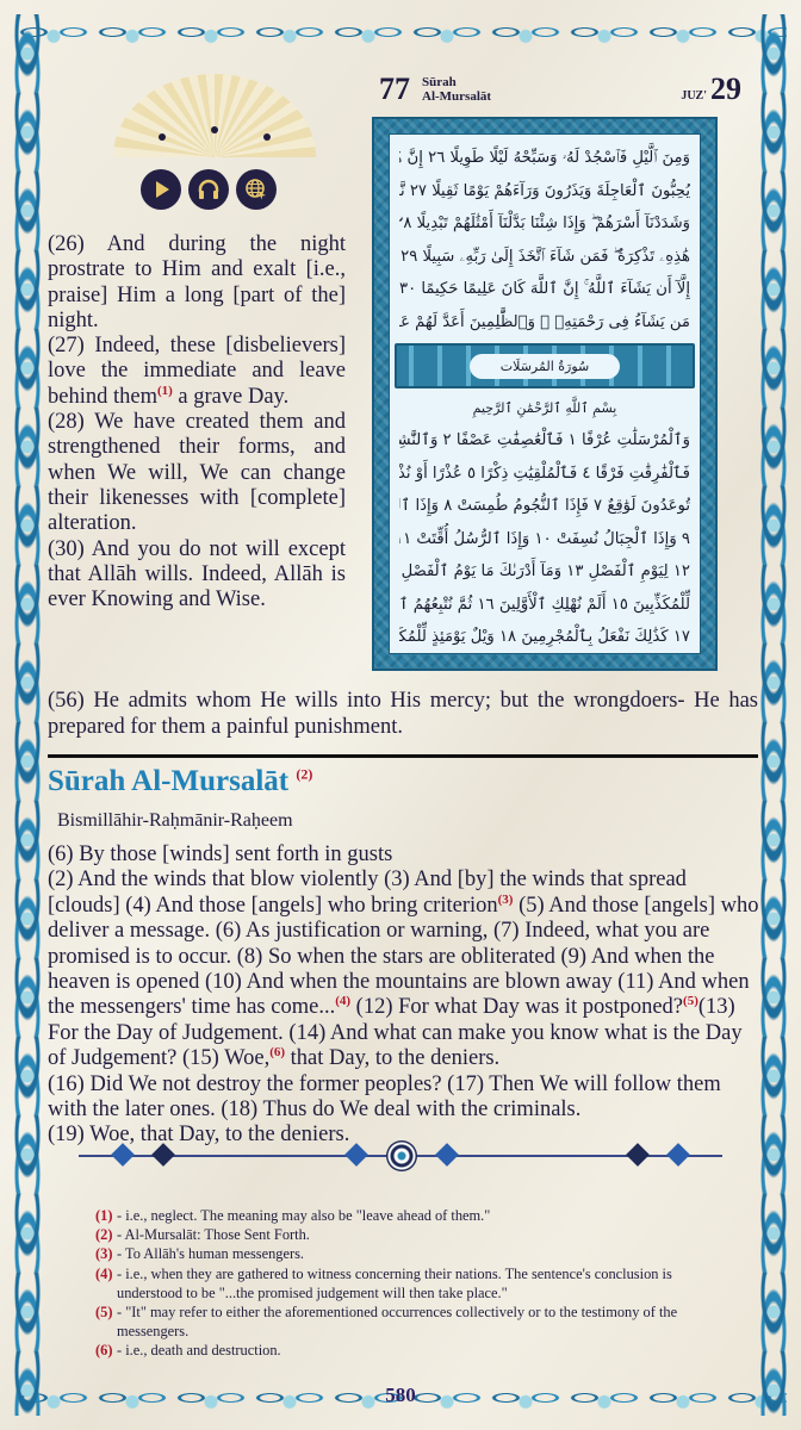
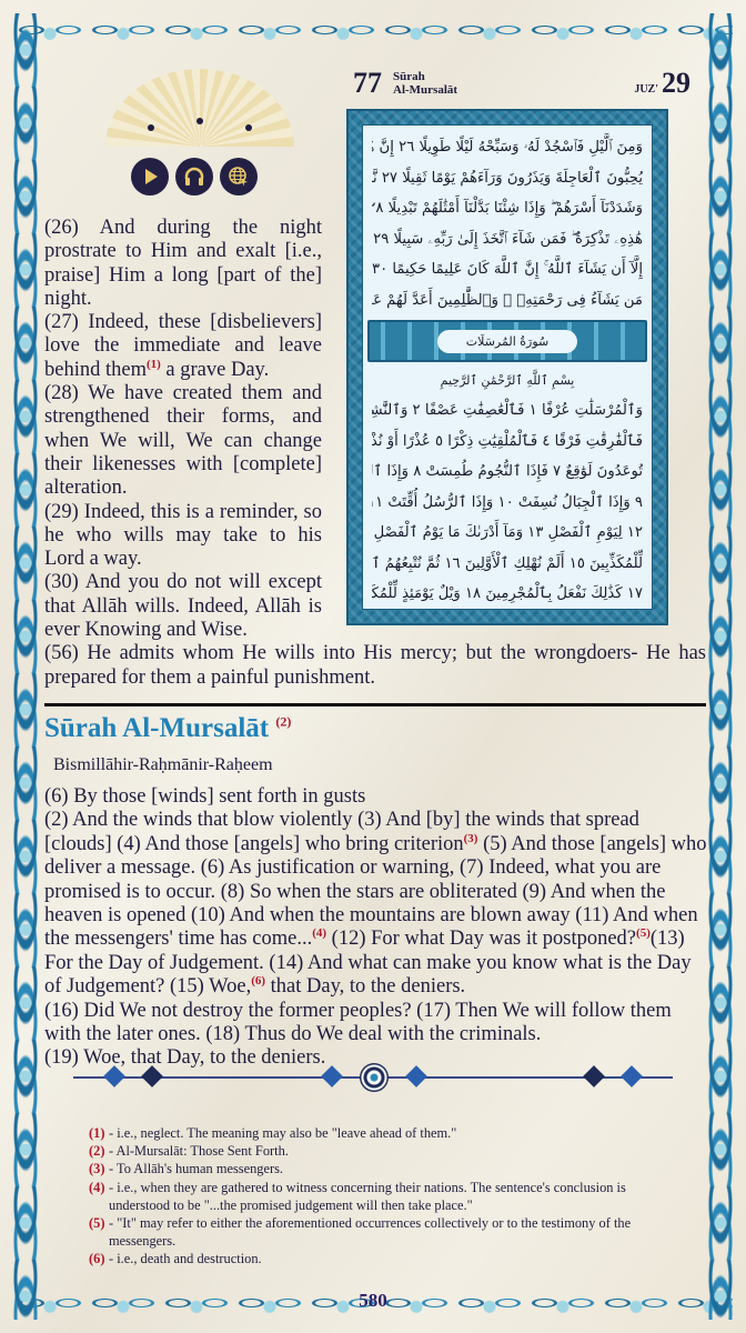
  77
  Sūrah
  Al-Mursalāt
  JUZ'
  29
  (26) And during the night prostrate to Him and exalt [i.e., praise] Him a long [part of the] night.
  (27) Indeed, these [disbelievers] love the immediate and leave behind them(1) a grave Day.
  (28) We have created them and strengthened their forms, and when We will, We can change their likenesses with [complete] alteration.
+ (29) Indeed, this is a reminder, so he who wills may take to his Lord a way.
  (30) And you do not will except that Allāh wills. Indeed, Allāh is ever Knowing and Wise.
  وَمِنَ ٱلَّيْلِ فَٱسْجُدْ لَهُۥ وَسَبِّحْهُ لَيْلًا طَوِيلًا ٢٦ إِنَّ
  يُحِبُّونَ ٱلْعَاجِلَةَ وَيَذَرُونَ وَرَآءَهُمْ يَوْمًا ثَقِيلًا ٢٧ نَّ
  وَشَدَدْنَآ أَسْرَهُمْ ۖ وَإِذَا شِئْنَا بَدَّلْنَآ أَمْثَٰلَهُمْ تَبْدِيلًا ٢٨
  هَٰذِهِۦ تَذْكِرَةٌ ۖ فَمَن شَآءَ ٱتَّخَذَ إِلَىٰ رَبِّهِۦ سَبِيلًا ٢٩
  إِلَّآ أَن يَشَآءَ ٱللَّهُ ۚ إِنَّ ٱللَّهَ كَانَ عَلِيمًا حَكِيمًا ٣٠
  مَن يَشَآءُ فِى رَحْمَتِهِۦ ۚ وَٱلظَّٰلِمِينَ أَعَدَّ لَهُمْ عَ
  سُورَةُ المُرسَلَات
  بِسْمِ ٱللَّهِ ٱلرَّحْمَٰنِ ٱلرَّحِيمِ
  وَٱلْمُرْسَلَٰتِ عُرْفًا ١ فَٱلْعَٰصِفَٰتِ عَصْفًا ٢ وَٱلنَّٰشِ
  فَٱلْفَٰرِقَٰتِ فَرْقًا ٤ فَٱلْمُلْقِيَٰتِ ذِكْرًا ٥ عُذْرًا أَوْ نُذْ
  تُوعَدُونَ لَوَٰقِعٌ ٧ فَإِذَا ٱلنُّجُومُ طُمِسَتْ ٨ وَإِذَا ٱل
  ٩ وَإِذَا ٱلْجِبَالُ نُسِفَتْ ١٠ وَإِذَا ٱلرُّسُلُ أُقِّتَتْ ١١
  ١٢ لِيَوْمِ ٱلْفَصْلِ ١٣ وَمَآ أَدْرَىٰكَ مَا يَوْمُ ٱلْفَصْلِ
  لِّلْمُكَذِّبِينَ ١٥ أَلَمْ نُهْلِكِ ٱلْأَوَّلِينَ ١٦ ثُمَّ نُتْبِعُهُمُ ٱ
  ١٧ كَذَٰلِكَ نَفْعَلُ بِٱلْمُجْرِمِينَ ١٨ وَيْلٌ يَوْمَئِذٍ لِّلْمُكَ
  (56) He admits whom He wills into His mercy; but the wrongdoers- He has prepared for them a painful punishment.
  Sūrah Al-Mursalāt (2)
  Bismillāhir-Raḥmānir-Raḥeem
  (6) By those [winds] sent forth in gusts
  (2) And the winds that blow violently (3) And [by] the winds that spread [clouds] (4) And those [angels] who bring criterion(3) (5) And those [angels] who deliver a message. (6) As justification or warning, (7) Indeed, what you are promised is to occur. (8) So when the stars are obliterated (9) And when the heaven is opened (10) And when the mountains are blown away (11) And when the messengers' time has come...(4) (12) For what Day was it postponed?(5)(13) For the Day of Judgement. (14) And what can make you know what is the Day of Judgement? (15) Woe,(6) that Day, to the deniers.
  (16) Did We not destroy the former peoples? (17) Then We will follow them with the later ones. (18) Thus do We deal with the criminals.
  (19) Woe, that Day, to the deniers.
  (1)
  - i.e., neglect. The meaning may also be "leave ahead of them."
  (2)
  - Al-Mursalāt: Those Sent Forth.
  (3)
  - To Allāh's human messengers.
  (4)
  - i.e., when they are gathered to witness concerning their nations. The sentence's conclusion is understood to be "...the promised judgement will then take place."
  (5)
  - "It" may refer to either the aforementioned occurrences collectively or to the testimony of the messengers.
  (6)
  - i.e., death and destruction.
  580
